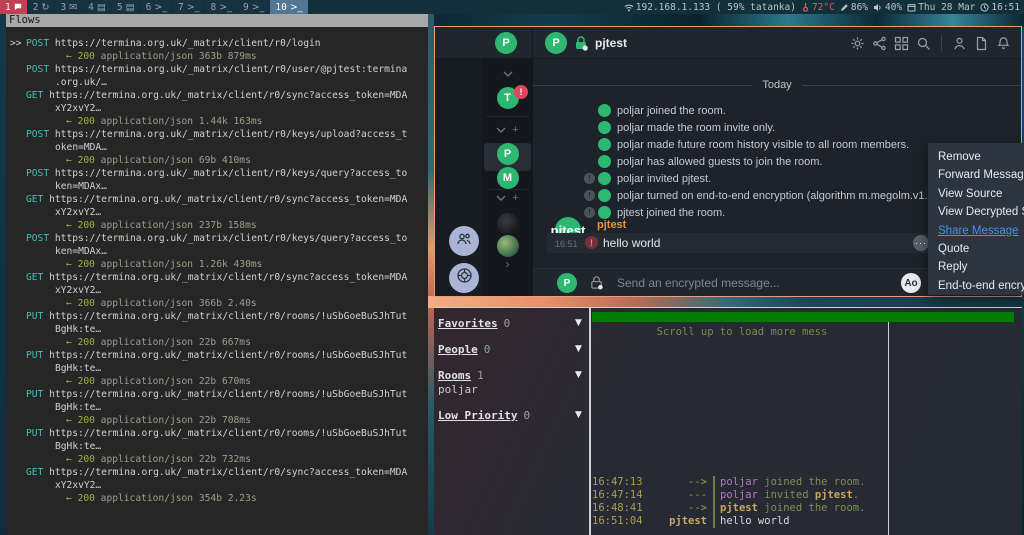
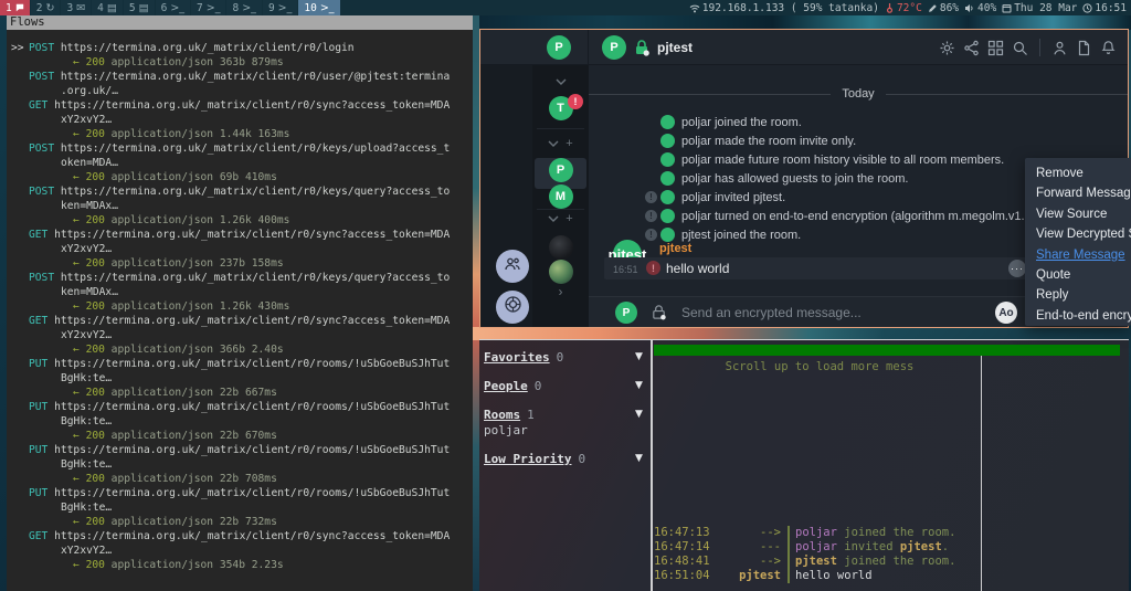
  1
  2
  ↻
  3
  ✉
  4
  ▤
  5
  ▤
  6
  >_
  7
  >_
  8
  >_
  9
  >_
  10
  >_
  192.168.1.133 ( 59% tatanka)
  72°C
  86%
  40%
  Thu 28 Mar
  16:51
  Flows
  >>
  POST https://termina.org.uk/_matrix/client/r0/login
  ← 200 application/json 363b 879ms
  POST https://termina.org.uk/_matrix/client/r0/user/@pjtest:termina
  .org.uk/…
  GET https://termina.org.uk/_matrix/client/r0/sync?access_token=MDA
  xY2xvY2…
  ← 200 application/json 1.44k 163ms
  POST https://termina.org.uk/_matrix/client/r0/keys/upload?access_t
  oken=MDA…
  ← 200 application/json 69b 410ms
  POST https://termina.org.uk/_matrix/client/r0/keys/query?access_to
  ken=MDAx…
+ ← 200 application/json 1.26k 400ms
  GET https://termina.org.uk/_matrix/client/r0/sync?access_token=MDA
  xY2xvY2…
  ← 200 application/json 237b 158ms
  POST https://termina.org.uk/_matrix/client/r0/keys/query?access_to
  ken=MDAx…
  ← 200 application/json 1.26k 430ms
  GET https://termina.org.uk/_matrix/client/r0/sync?access_token=MDA
  xY2xvY2…
  ← 200 application/json 366b 2.40s
  PUT https://termina.org.uk/_matrix/client/r0/rooms/!uSbGoeBuSJhTut
  BgHk:te…
  ← 200 application/json 22b 667ms
  PUT https://termina.org.uk/_matrix/client/r0/rooms/!uSbGoeBuSJhTut
  BgHk:te…
  ← 200 application/json 22b 670ms
  PUT https://termina.org.uk/_matrix/client/r0/rooms/!uSbGoeBuSJhTut
  BgHk:te…
  ← 200 application/json 22b 708ms
  PUT https://termina.org.uk/_matrix/client/r0/rooms/!uSbGoeBuSJhTut
  BgHk:te…
  ← 200 application/json 22b 732ms
  GET https://termina.org.uk/_matrix/client/r0/sync?access_token=MDA
  xY2xvY2…
  ← 200 application/json 354b 2.23s
  P
  P
  pjtest
  T
  !
  +
  P
  M
  +
  ›
  Today
  poljar joined the room.
  poljar made the room invite only.
  poljar made future room history visible to all room members.
  poljar has allowed guests to join the room.
  !
  poljar invited pjtest.
  !
  poljar turned on end-to-end encryption (algorithm m.megolm.v1.
  !
  pjtest joined the room.
  pjtest
  pjtest
  16:51
  !
  hello world
  ···
  P
  Send an encrypted message...
  Ao
  Remove
  Forward Messag
  View Source
  View Decrypted
  Share Message
  Quote
  Reply
  End-to-end encry
  Favorites 0
  ▼
  People 0
  ▼
  Rooms 1
  ▼
  poljar
  Low Priority 0
  ▼
  Scroll up to load more mess
  16:47:13
  -->
  poljar joined the room.
  16:47:14
  ---
  poljar invited pjtest.
  16:48:41
  -->
  pjtest joined the room.
  16:51:04
  pjtest
  hello world
